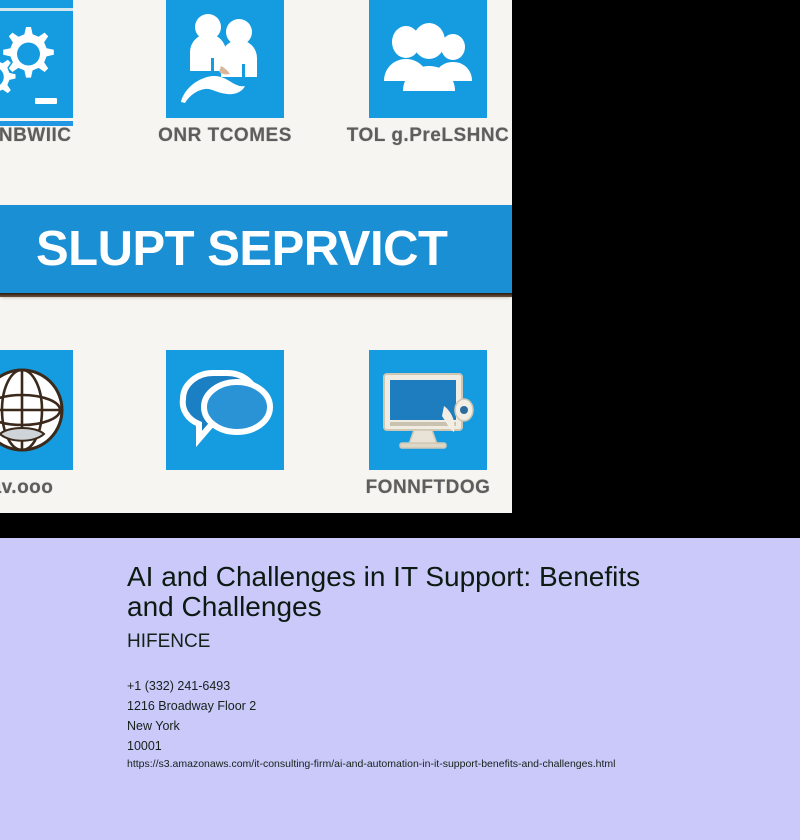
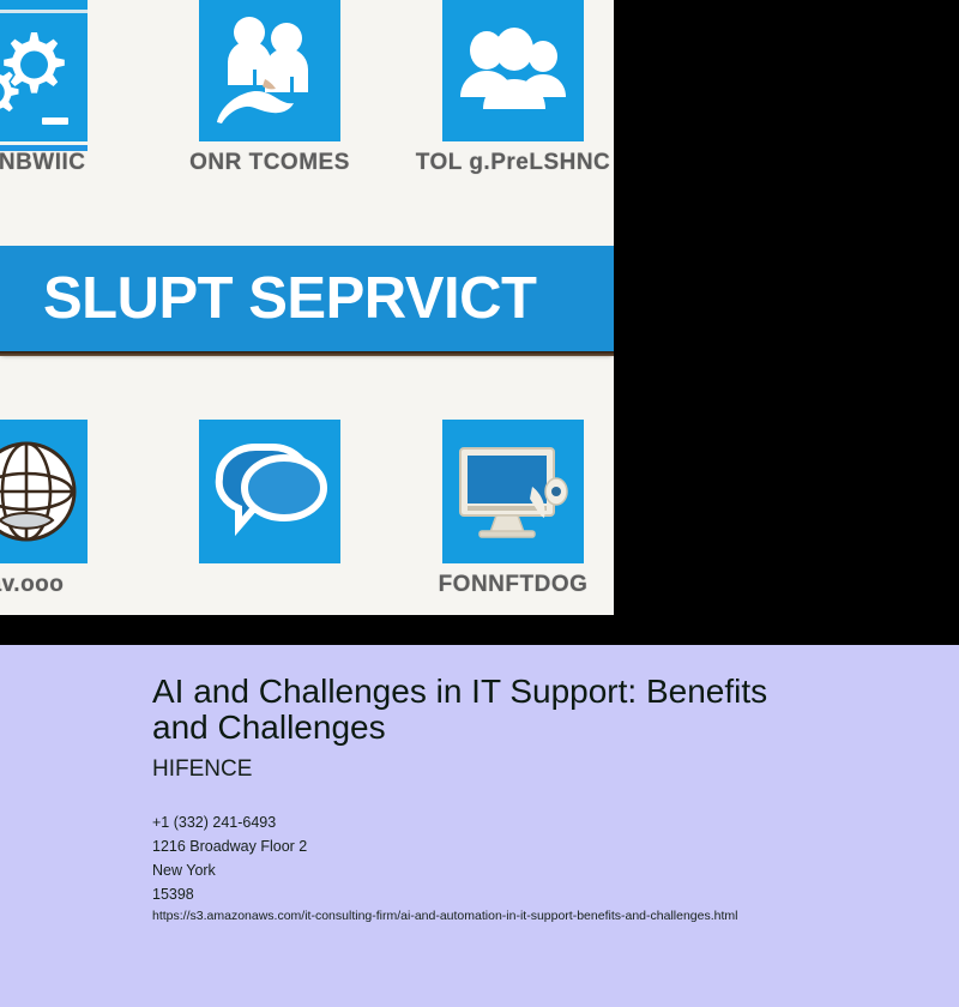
  NBWIIC
  ONR TCOMES
  TOL g.PreLSHNC
  SLUPT SEPRVICT
  v.ooo
  FONNFTDOG
  AI and Challenges in IT Support: Benefits and Challenges
  HIFENCE
  +1 (332) 241-6493
  1216 Broadway Floor 2
  New York
- 10001
+ 15398
  https://s3.amazonaws.com/it-consulting-firm/ai-and-automation-in-it-support-benefits-and-challenges.html
